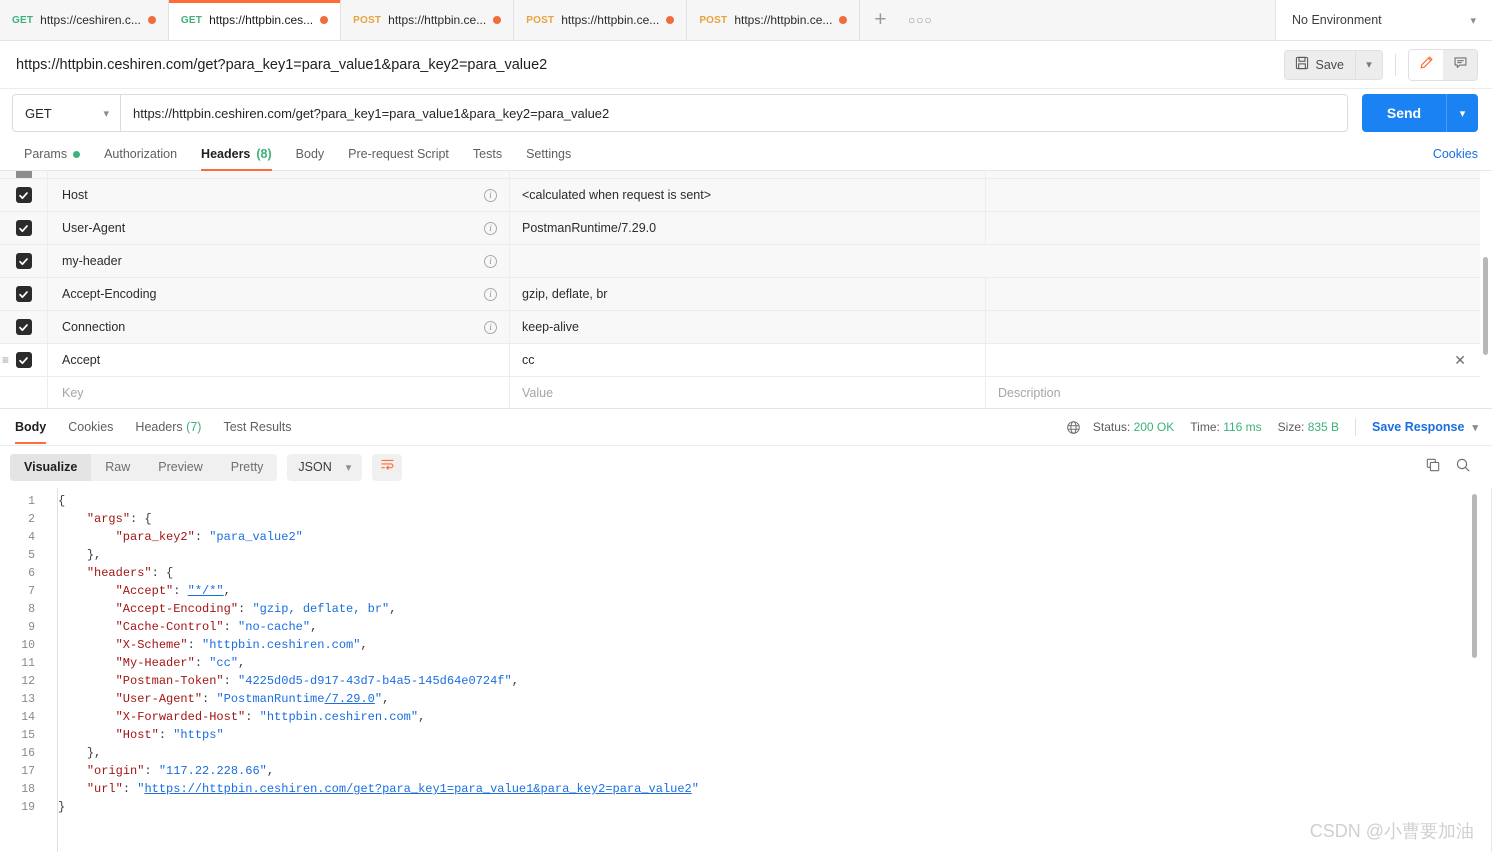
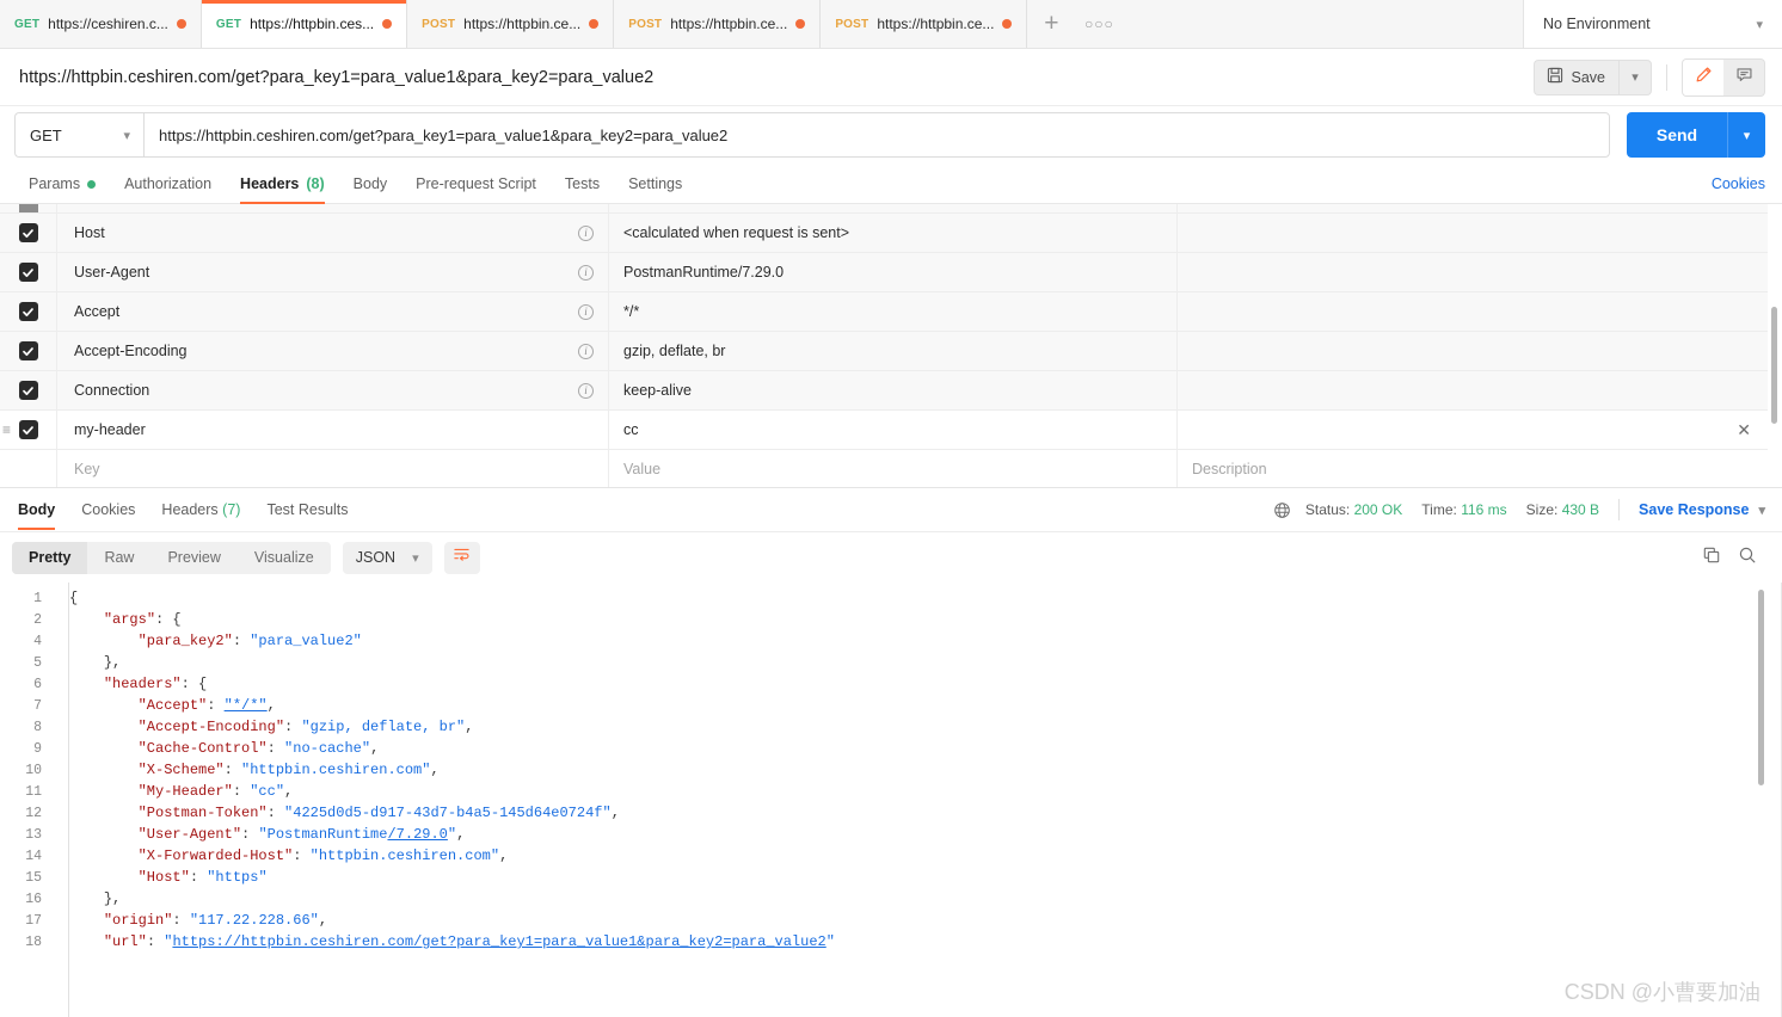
  GET
  https://ceshiren.c...
  GET
  https://httpbin.ces...
  POST
  https://httpbin.ce...
  POST
  https://httpbin.ce...
  POST
  https://httpbin.ce...
  +
  ○○○
  No Environment
  ▾
  https://httpbin.ceshiren.com/get?para_key1=para_value1&para_key2=para_value2
  Save
  ▾
  GET
  ▾
  https://httpbin.ceshiren.com/get?para_key1=para_value1&para_key2=para_value2
  Send
  ▾
  Params
  Authorization
  Headers
  (8)
  Body
  Pre-request Script
  Tests
  Settings
  Cookies
  Host
  i
  <calculated when request is sent>
  User-Agent
  i
  PostmanRuntime/7.29.0
- my-header
+ Accept
  i
+ */*
  Accept-Encoding
  i
  gzip, deflate, br
  Connection
  i
  keep-alive
  ≡
- Accept
+ my-header
  cc
  ✕
  Key
  Value
  Description
  Body
  Cookies
  Headers (7)
  Test Results
  Status: 200 OK
  Time: 116 ms
- Size: 835 B
+ Size: 430 B
  Save Response
  ▾
- Visualize
+ Pretty
  Raw
  Preview
- Pretty
+ Visualize
  JSON
  ▾
  1
  {
  2
  "args": {
  4
  "para_key2": "para_value2"
  5
  },
  6
  "headers": {
  7
  "Accept": "*/*",
  8
  "Accept-Encoding": "gzip, deflate, br",
  9
  "Cache-Control": "no-cache",
  10
  "X-Scheme": "httpbin.ceshiren.com",
  11
  "My-Header": "cc",
  12
  "Postman-Token": "4225d0d5-d917-43d7-b4a5-145d64e0724f",
  13
  "User-Agent": "PostmanRuntime/7.29.0",
  14
  "X-Forwarded-Host": "httpbin.ceshiren.com",
  15
  "Host": "https"
  16
  },
  17
  "origin": "117.22.228.66",
  18
  "url": "https://httpbin.ceshiren.com/get?para_key1=para_value1&para_key2=para_value2"
- 19
- }
  CSDN @小曹要加油
